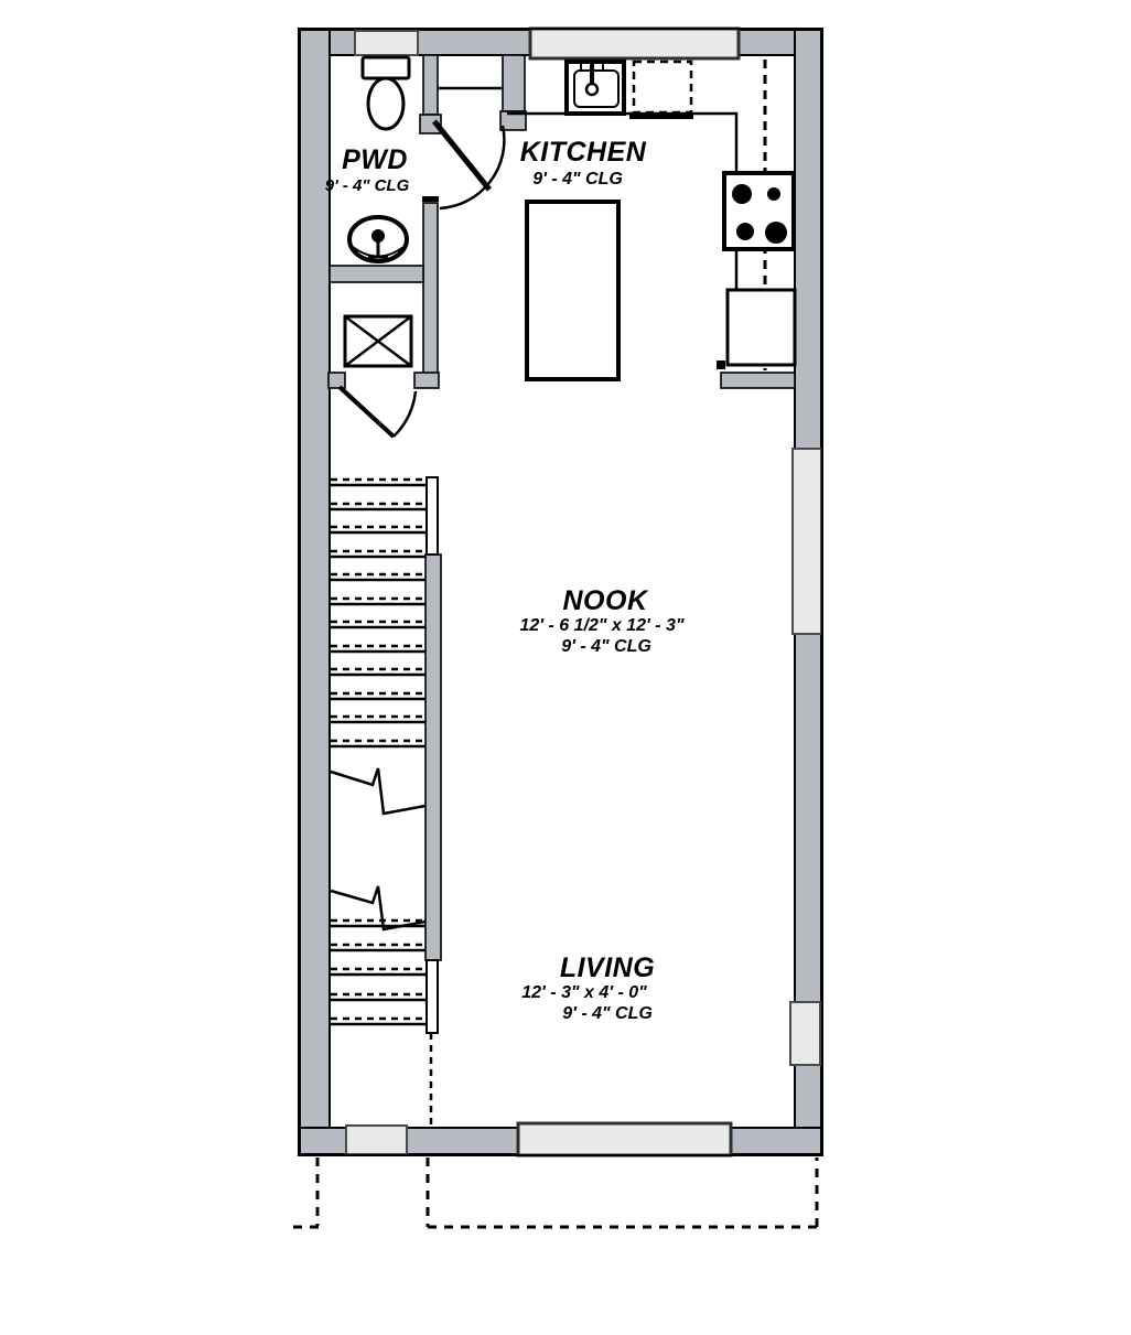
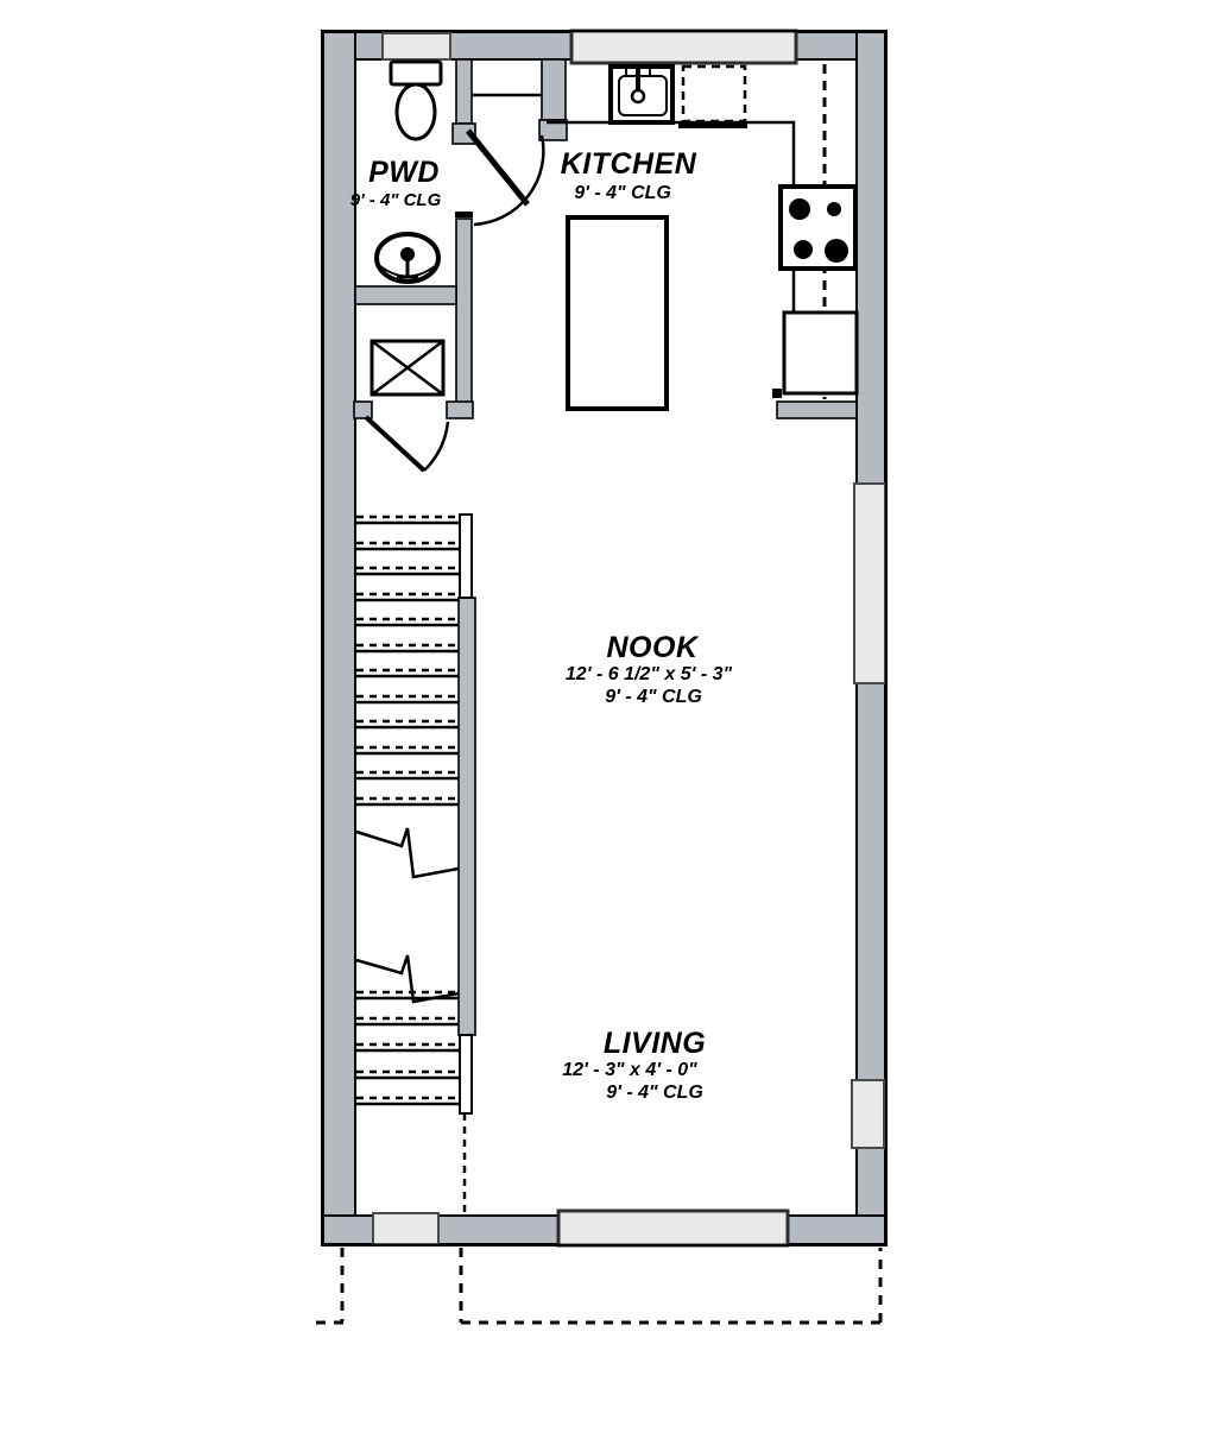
  PWD
  9' - 4" CLG
  KITCHEN
  9' - 4" CLG
  NOOK
- 12' - 6 1/2" x 12' - 3"
+ 12' - 6 1/2" x 5' - 3"
  9' - 4" CLG
  LIVING
  12' - 3" x 4' - 0"
  9' - 4" CLG
